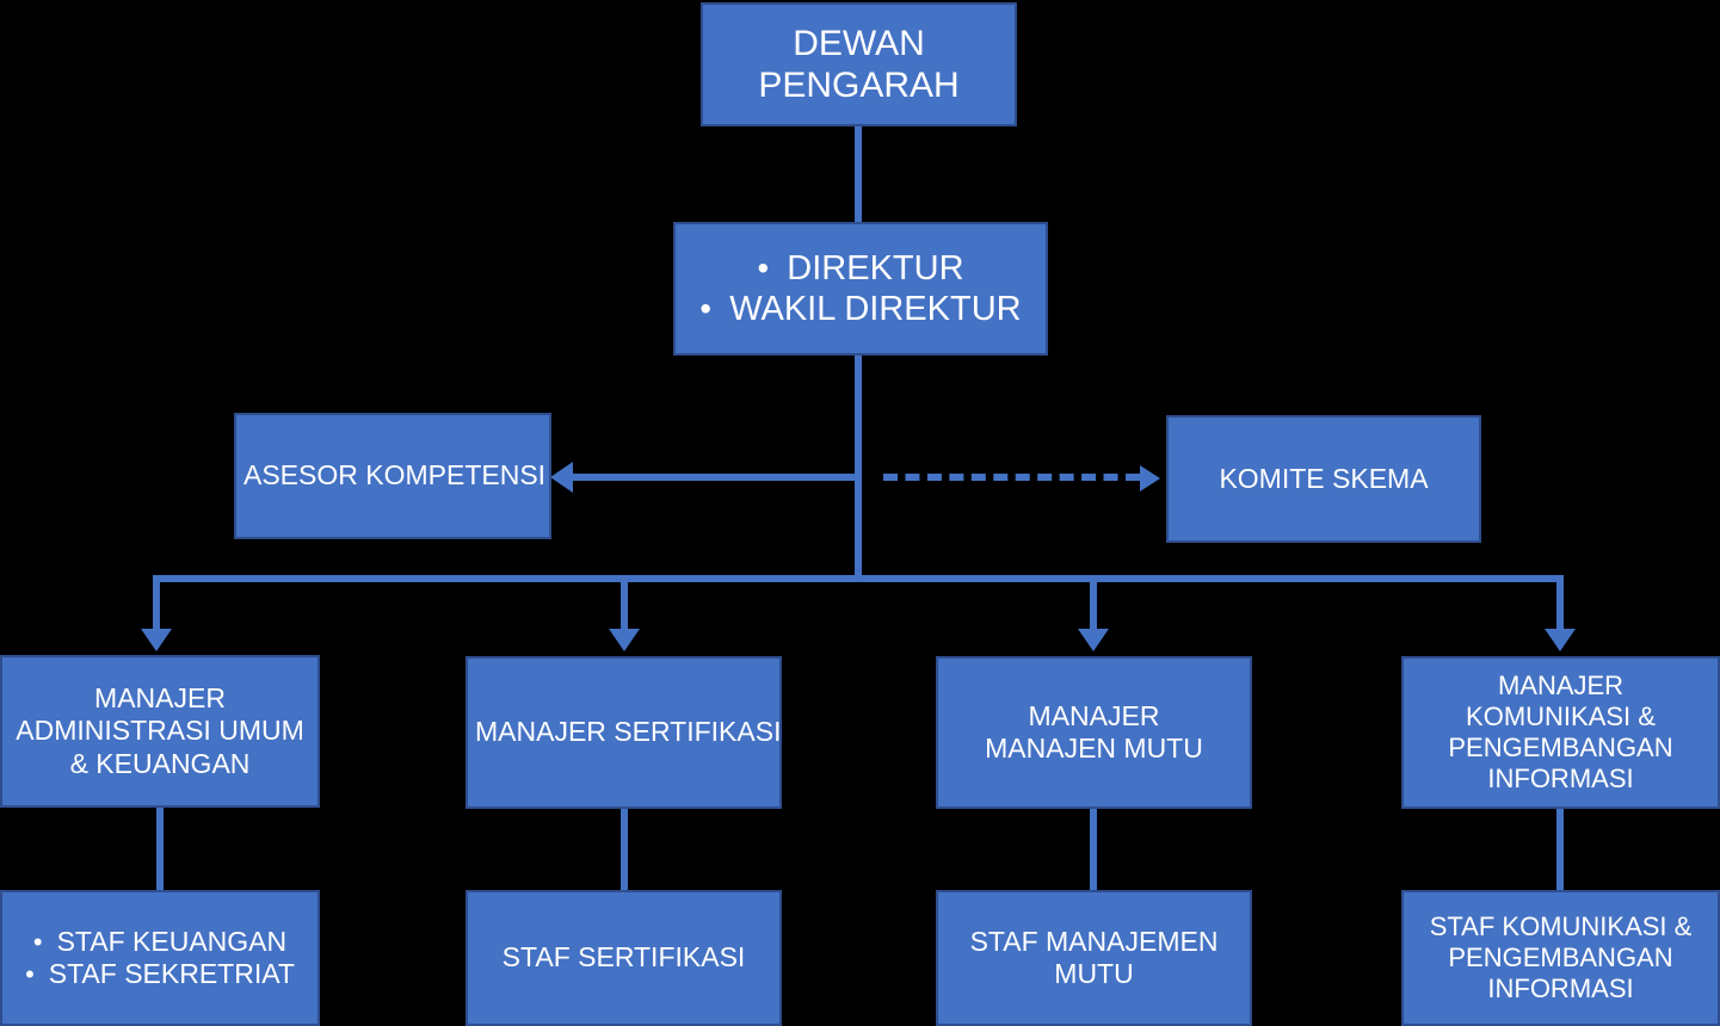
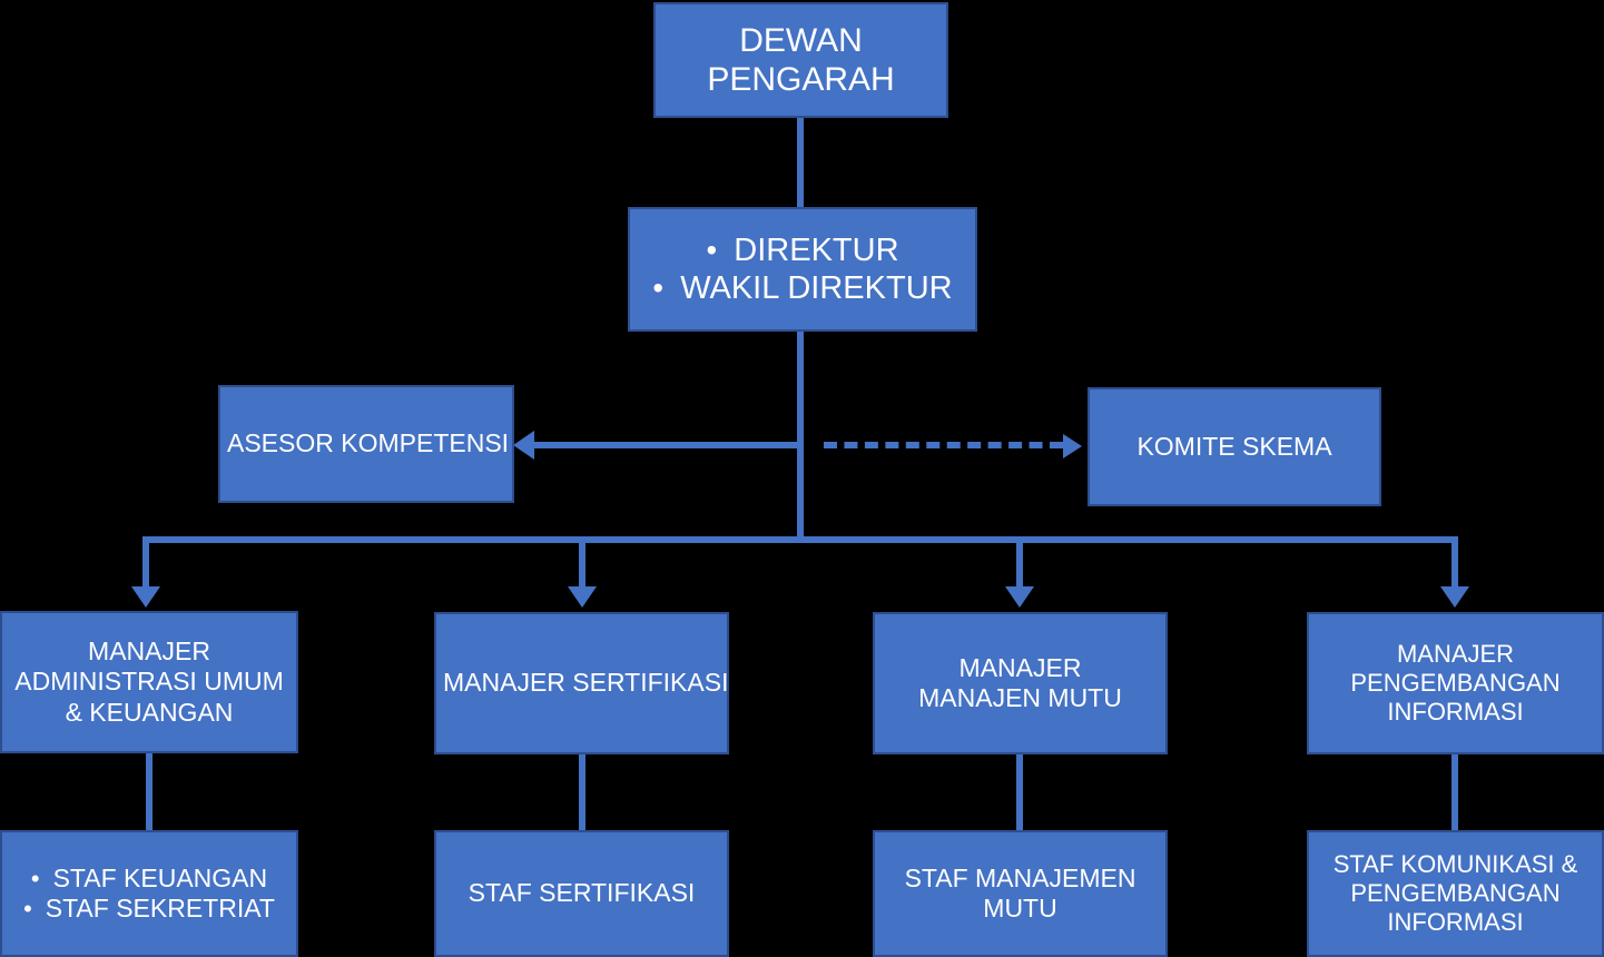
  DEWAN
  PENGARAH
  DIREKTUR
  WAKIL DIREKTUR
  ASESOR KOMPETENSI
  KOMITE SKEMA
  MANAJER
  ADMINISTRASI UMUM
  & KEUANGAN
  MANAJER SERTIFIKASI
  MANAJER
  MANAJEN MUTU
  MANAJER
- KOMUNIKASI &
  PENGEMBANGAN
  INFORMASI
  STAF KEUANGAN
  STAF SEKRETRIAT
  STAF SERTIFIKASI
  STAF MANAJEMEN
  MUTU
  STAF KOMUNIKASI &
  PENGEMBANGAN
  INFORMASI
